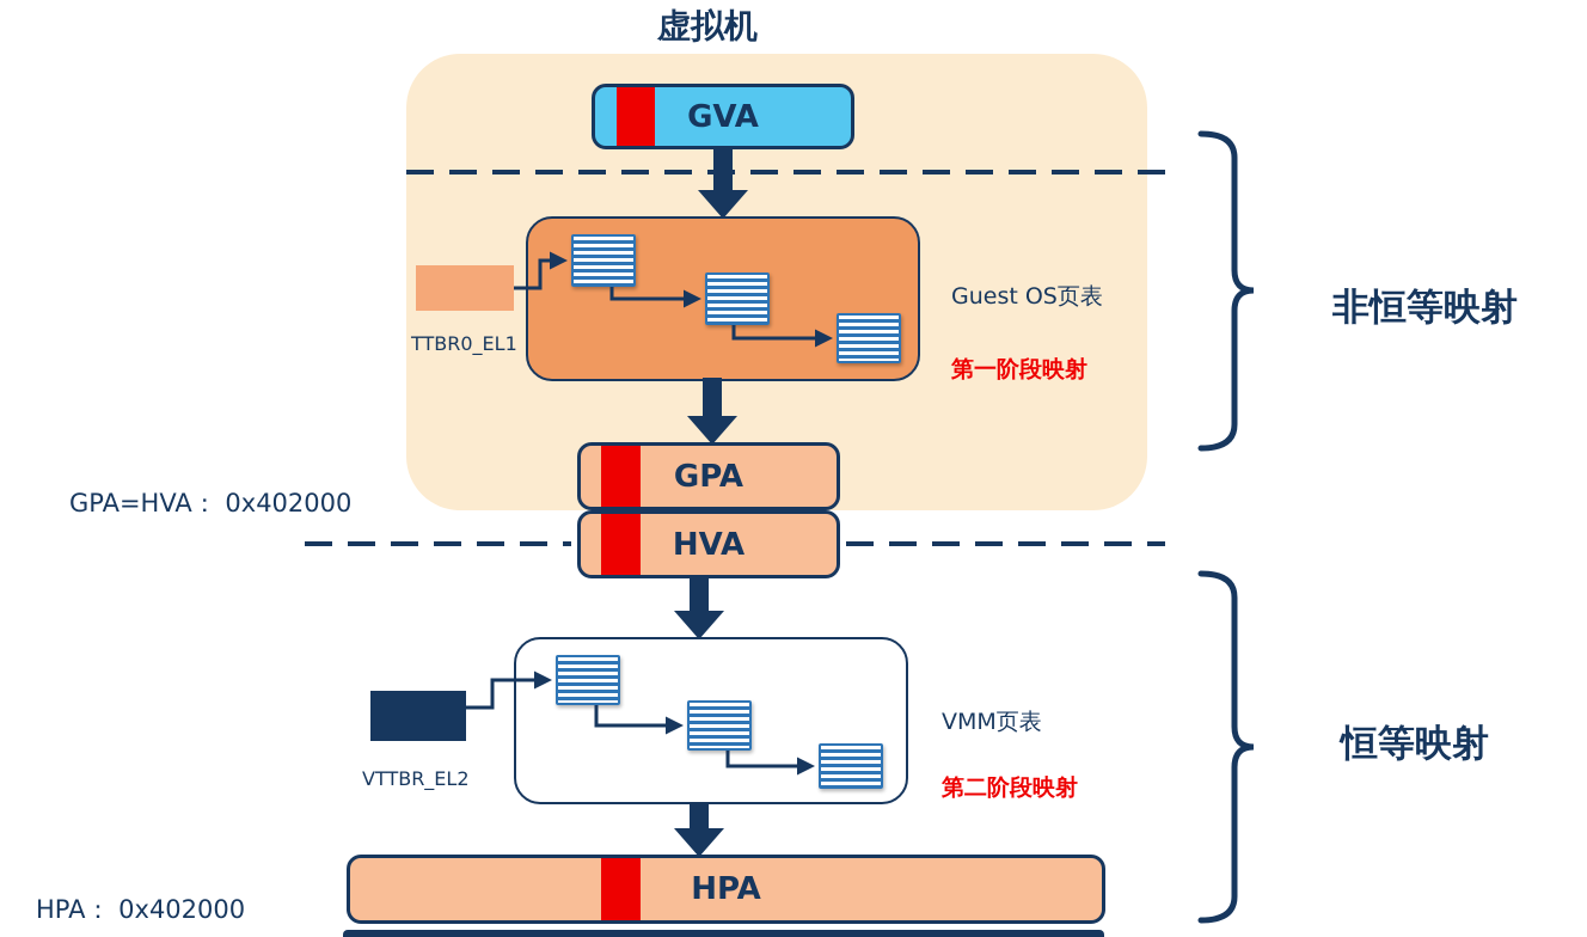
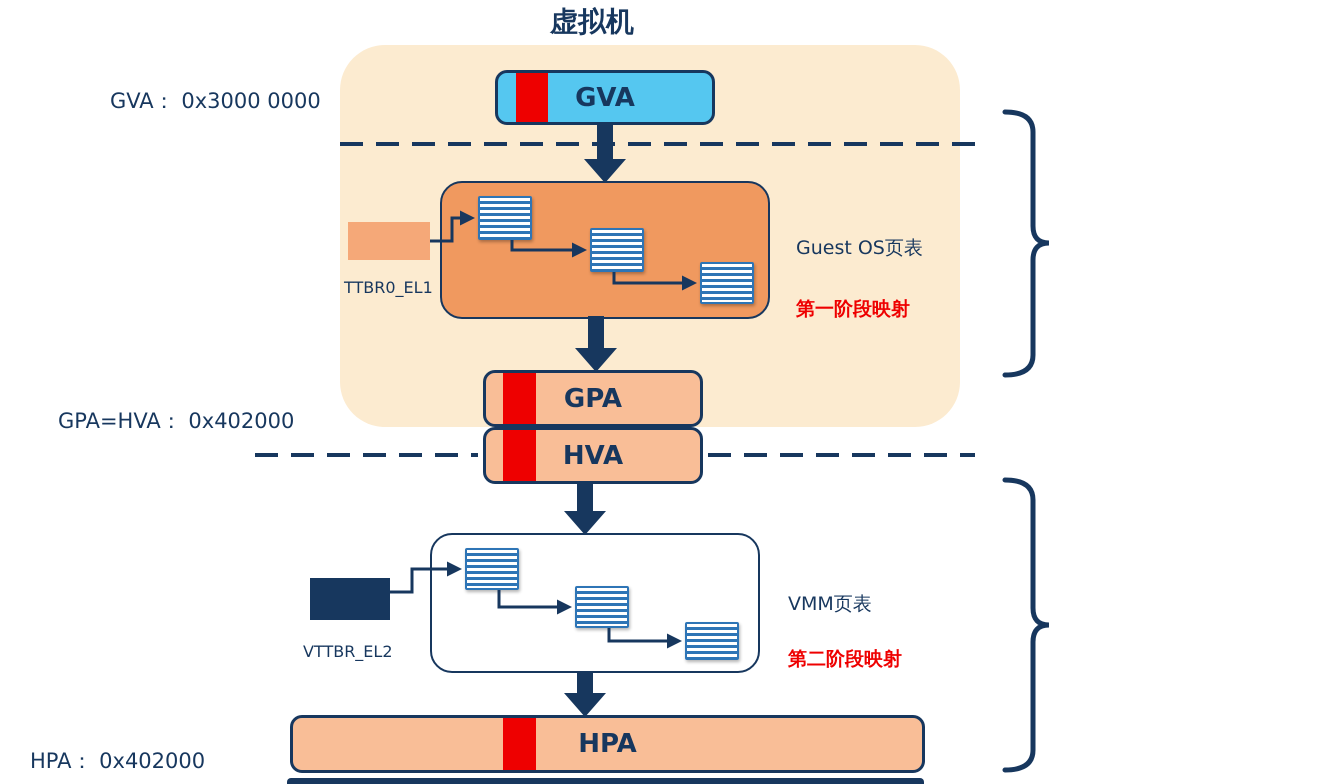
  虚拟机
  TTBR0_EL1
  VTTBR_EL2
  GVA
  GPA
  HVA
  HPA
+ GVA： 0x3000 0000
  GPA=HVA： 0x402000
  HPA： 0x402000
  Guest OS页表
  第一阶段映射
  VMM页表
  第二阶段映射
- 非恒等映射
- 恒等映射
